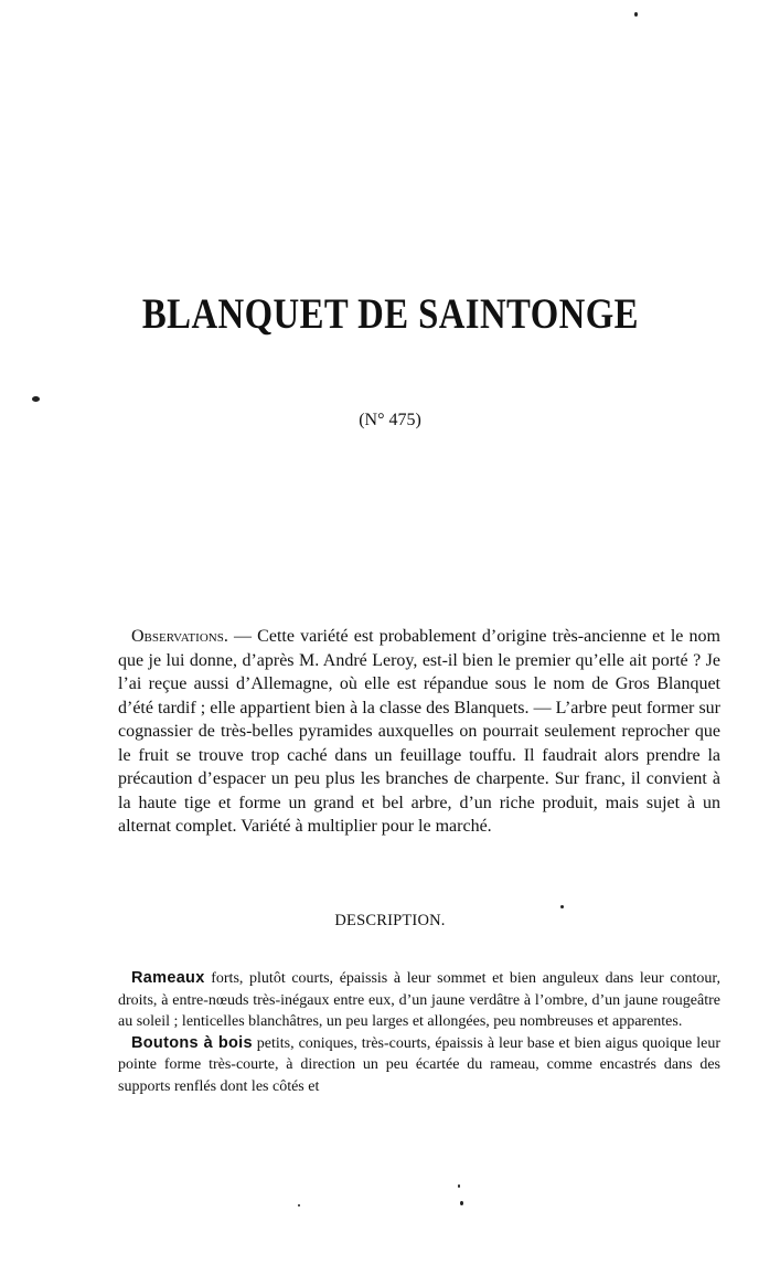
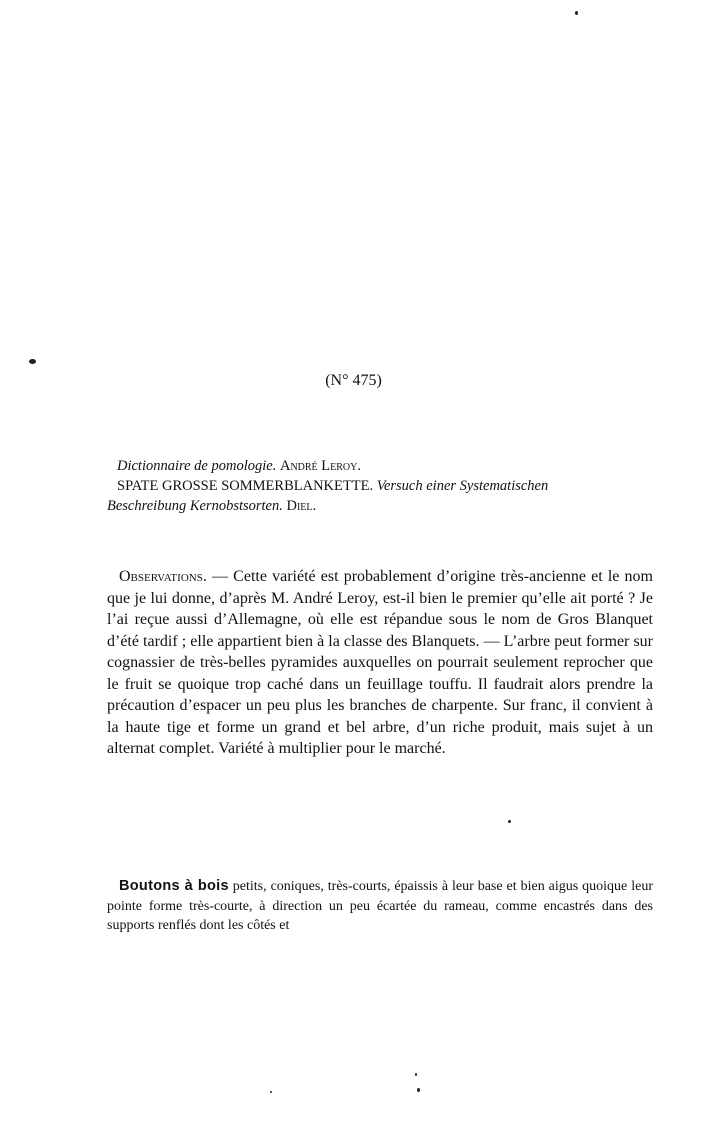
- BLANQUET DE SAINTONGE
  (N° 475)
+ Dictionnaire de pomologie. André Leroy.
+ SPATE GROSSE SOMMERBLANKETTE. Versuch einer Systematischen
+ Beschreibung Kernobstsorten. Diel.
- Observations. — Cette variété est probablement d’origine très-ancienne et le nom que je lui donne, d’après M. André Leroy, est-il bien le premier qu’elle ait porté ? Je l’ai reçue aussi d’Allemagne, où elle est répandue sous le nom de Gros Blanquet d’été tardif ; elle appartient bien à la classe des Blanquets. — L’arbre peut former sur cognassier de très-belles pyramides auxquelles on pourrait seulement reprocher que le fruit se trouve trop caché dans un feuillage touffu. Il faudrait alors prendre la précaution d’espacer un peu plus les branches de charpente. Sur franc, il convient à la haute tige et forme un grand et bel arbre, d’un riche produit, mais sujet à un alternat complet. Variété à multiplier pour le marché.
+ Observations. — Cette variété est probablement d’origine très-ancienne et le nom que je lui donne, d’après M. André Leroy, est-il bien le premier qu’elle ait porté ? Je l’ai reçue aussi d’Allemagne, où elle est répandue sous le nom de Gros Blanquet d’été tardif ; elle appartient bien à la classe des Blanquets. — L’arbre peut former sur cognassier de très-belles pyramides auxquelles on pourrait seulement reprocher que le fruit se quoique trop caché dans un feuillage touffu. Il faudrait alors prendre la précaution d’espacer un peu plus les branches de charpente. Sur franc, il convient à la haute tige et forme un grand et bel arbre, d’un riche produit, mais sujet à un alternat complet. Variété à multiplier pour le marché.
- DESCRIPTION.
- Rameaux forts, plutôt courts, épaissis à leur sommet et bien anguleux dans leur contour, droits, à entre-nœuds très-inégaux entre eux, d’un jaune verdâtre à l’ombre, d’un jaune rougeâtre au soleil ; lenticelles blanchâtres, un peu larges et allongées, peu nombreuses et apparentes.
  Boutons à bois petits, coniques, très-courts, épaissis à leur base et bien aigus quoique leur pointe forme très-courte, à direction un peu écartée du rameau, comme encastrés dans des supports renflés dont les côtés et
